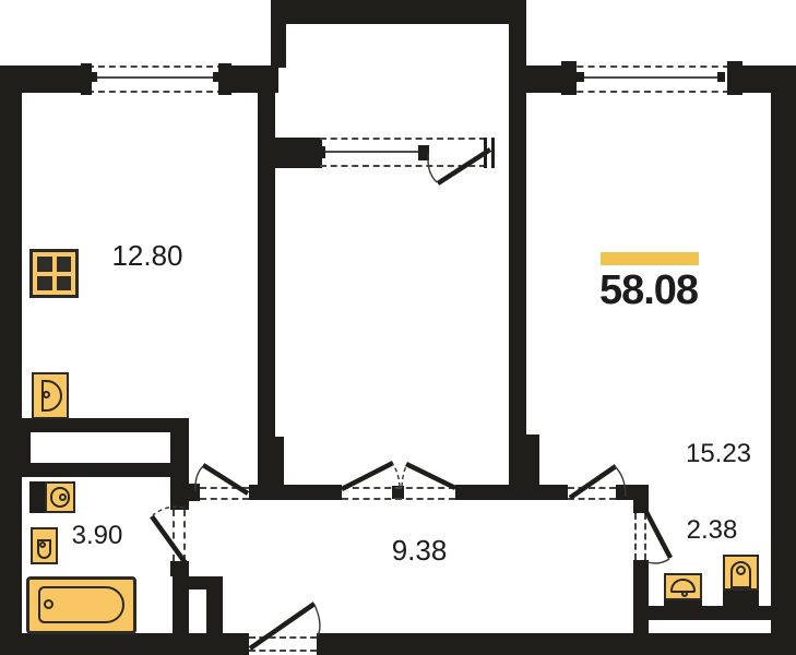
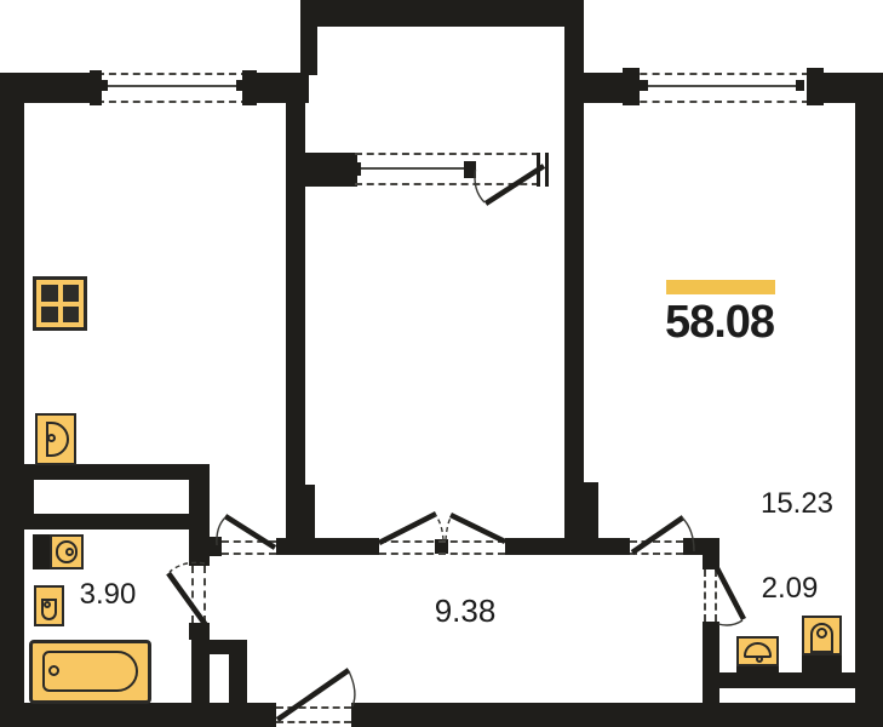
- 12.80
  58.08
  15.23
- 2.38
+ 2.09
  3.90
  9.38
